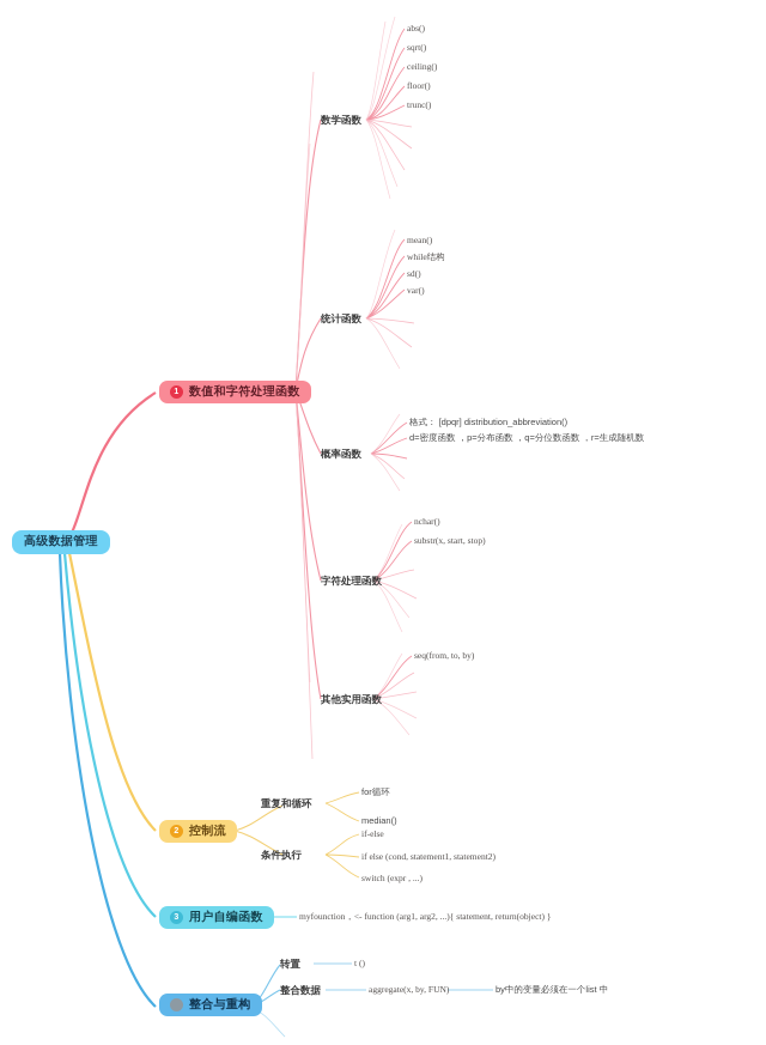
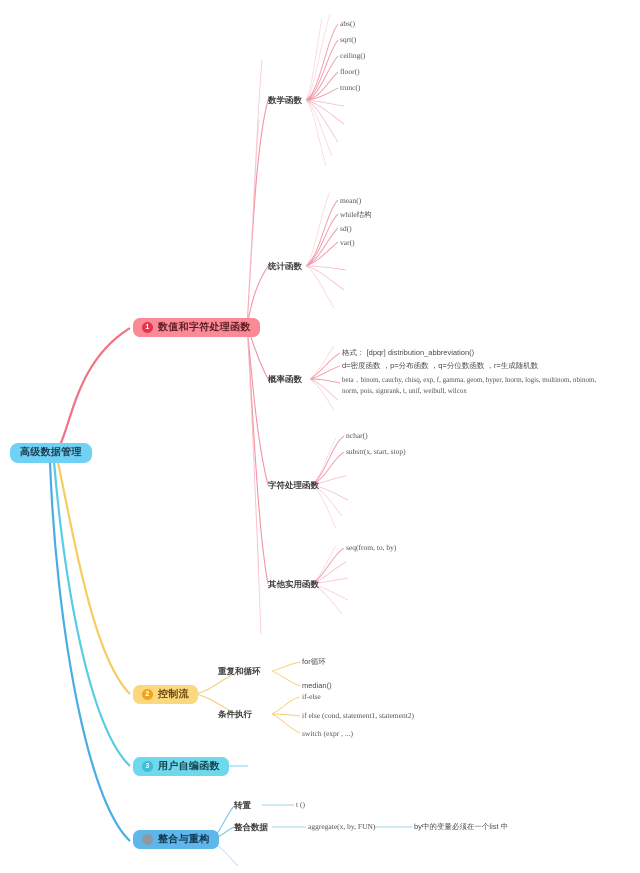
  高级数据管理
  数值和字符处理函数
  数学函数
  统计函数
  概率函数
  字符处理函数
  其他实用函数
  abs()
  sqrt()
  ceiling()
  floor()
  trunc()
  mean()
  while结构
  sd()
  var()
  格式： [dpqr] distribution_abbreviation()
  d=密度函数 ，p=分布函数 ，q=分位数函数 ，r=生成随机数
+ beta，binom, cauchy, chisq, exp, f, gamma, geom, hyper, lnorm, logis, multinom, nbinom, norm, pois, signrank, t, unif, weibull, wilcox
  nchar()
  substr(x, start, stop)
  seq(from, to, by)
  控制流
  重复和循环
  条件执行
  for循环
  median()
  if-else
  if else (cond, statement1, statement2)
  switch (expr , ...)
  用户自编函数
- myfounction，<- function (arg1, arg2, ...){ statement, return(object) }
  整合与重构
  转置
  整合数据
  t ()
  aggregate(x, by, FUN)
  by中的变量必须在一个list 中
